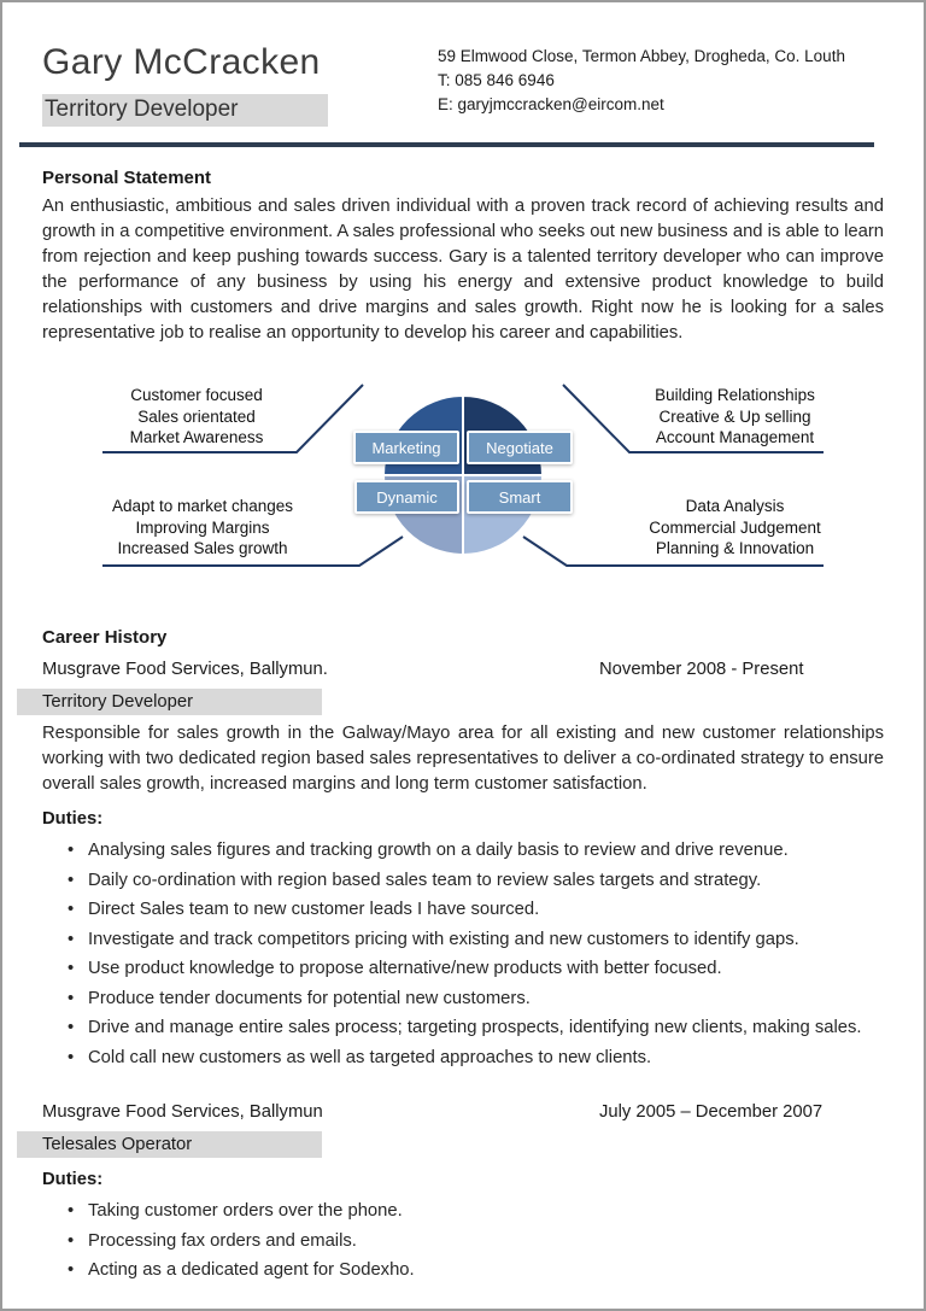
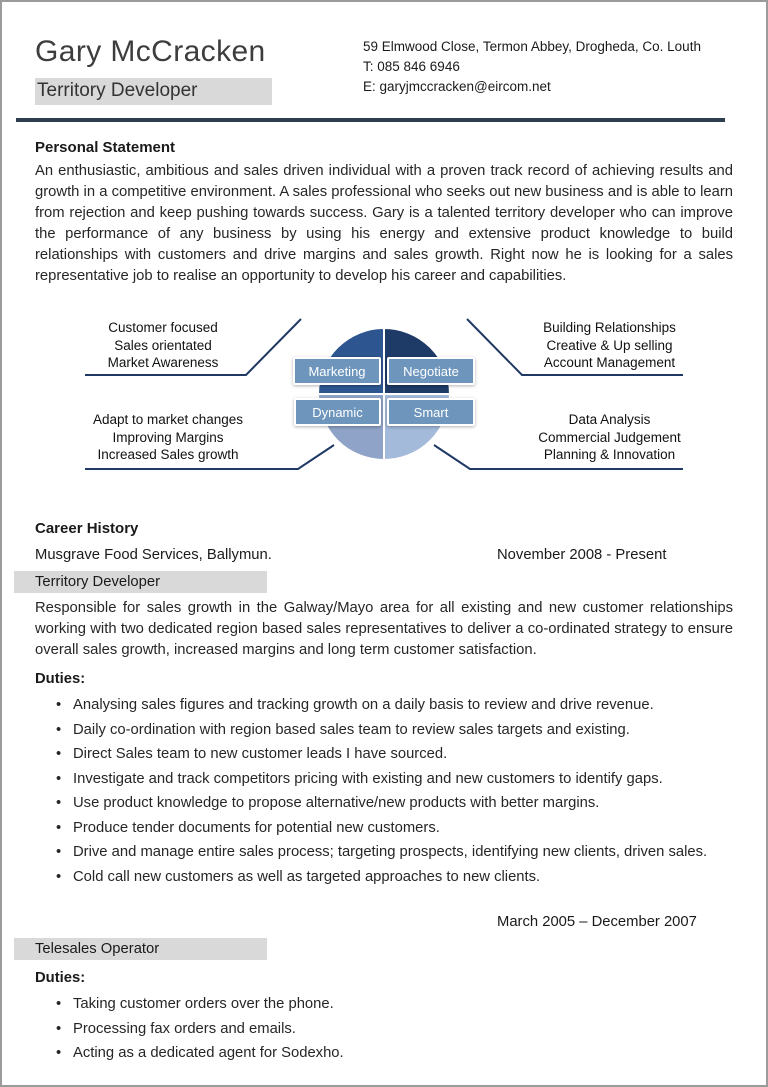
  Gary McCracken
  Territory Developer
  59 Elmwood Close, Termon Abbey, Drogheda, Co. Louth
  T: 085 846 6946
  E: garyjmccracken@eircom.net
  Personal Statement
  An enthusiastic, ambitious and sales driven individual with a proven track record of achieving results and growth in a competitive environment. A sales professional who seeks out new business and is able to learn from rejection and keep pushing towards success. Gary is a talented territory developer who can improve the performance of any business by using his energy and extensive product knowledge to build relationships with customers and drive margins and sales growth. Right now he is looking for a sales representative job to realise an opportunity to develop his career and capabilities.
  Customer focused
  Sales orientated
  Market Awareness
  Building Relationships
  Creative & Up selling
  Account Management
  Adapt to market changes
  Improving Margins
  Increased Sales growth
  Data Analysis
  Commercial Judgement
  Planning & Innovation
  Marketing
  Negotiate
  Dynamic
  Smart
  Career History
  Musgrave Food Services, Ballymun.
  November 2008 - Present
  Territory Developer
  Responsible for sales growth in the Galway/Mayo area for all existing and new customer relationships working with two dedicated region based sales representatives to deliver a co-ordinated strategy to ensure overall sales growth, increased margins and long term customer satisfaction.
  Duties:
  Analysing sales figures and tracking growth on a daily basis to review and drive revenue.
- Daily co-ordination with region based sales team to review sales targets and strategy.
+ Daily co-ordination with region based sales team to review sales targets and existing.
  Direct Sales team to new customer leads I have sourced.
  Investigate and track competitors pricing with existing and new customers to identify gaps.
- Use product knowledge to propose alternative/new products with better focused.
+ Use product knowledge to propose alternative/new products with better margins.
  Produce tender documents for potential new customers.
- Drive and manage entire sales process; targeting prospects, identifying new clients, making sales.
+ Drive and manage entire sales process; targeting prospects, identifying new clients, driven sales.
  Cold call new customers as well as targeted approaches to new clients.
- Musgrave Food Services, Ballymun
- July 2005 – December 2007
+ March 2005 – December 2007
  Telesales Operator
  Duties:
  Taking customer orders over the phone.
  Processing fax orders and emails.
  Acting as a dedicated agent for Sodexho.
